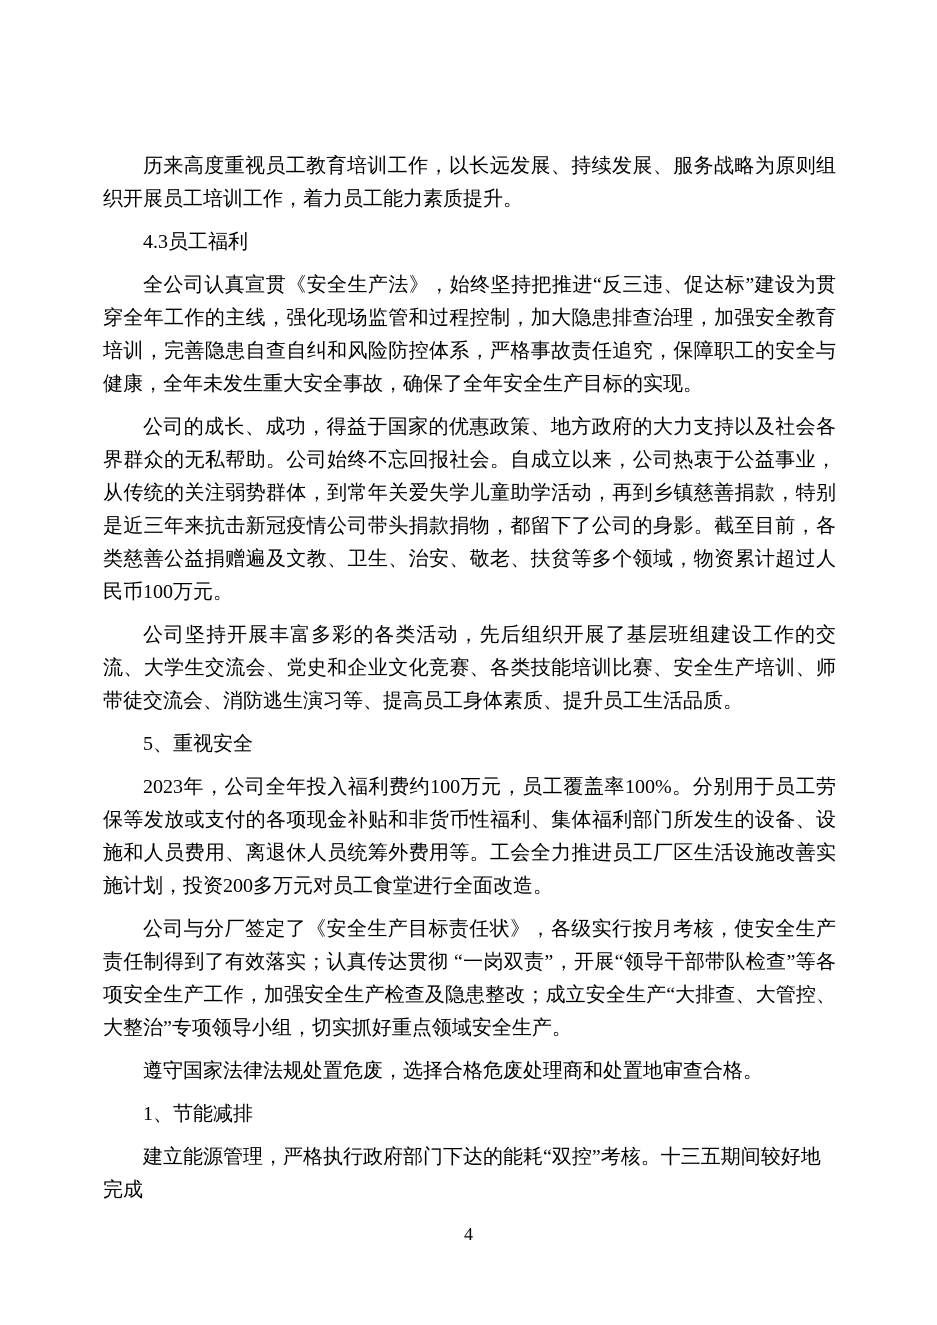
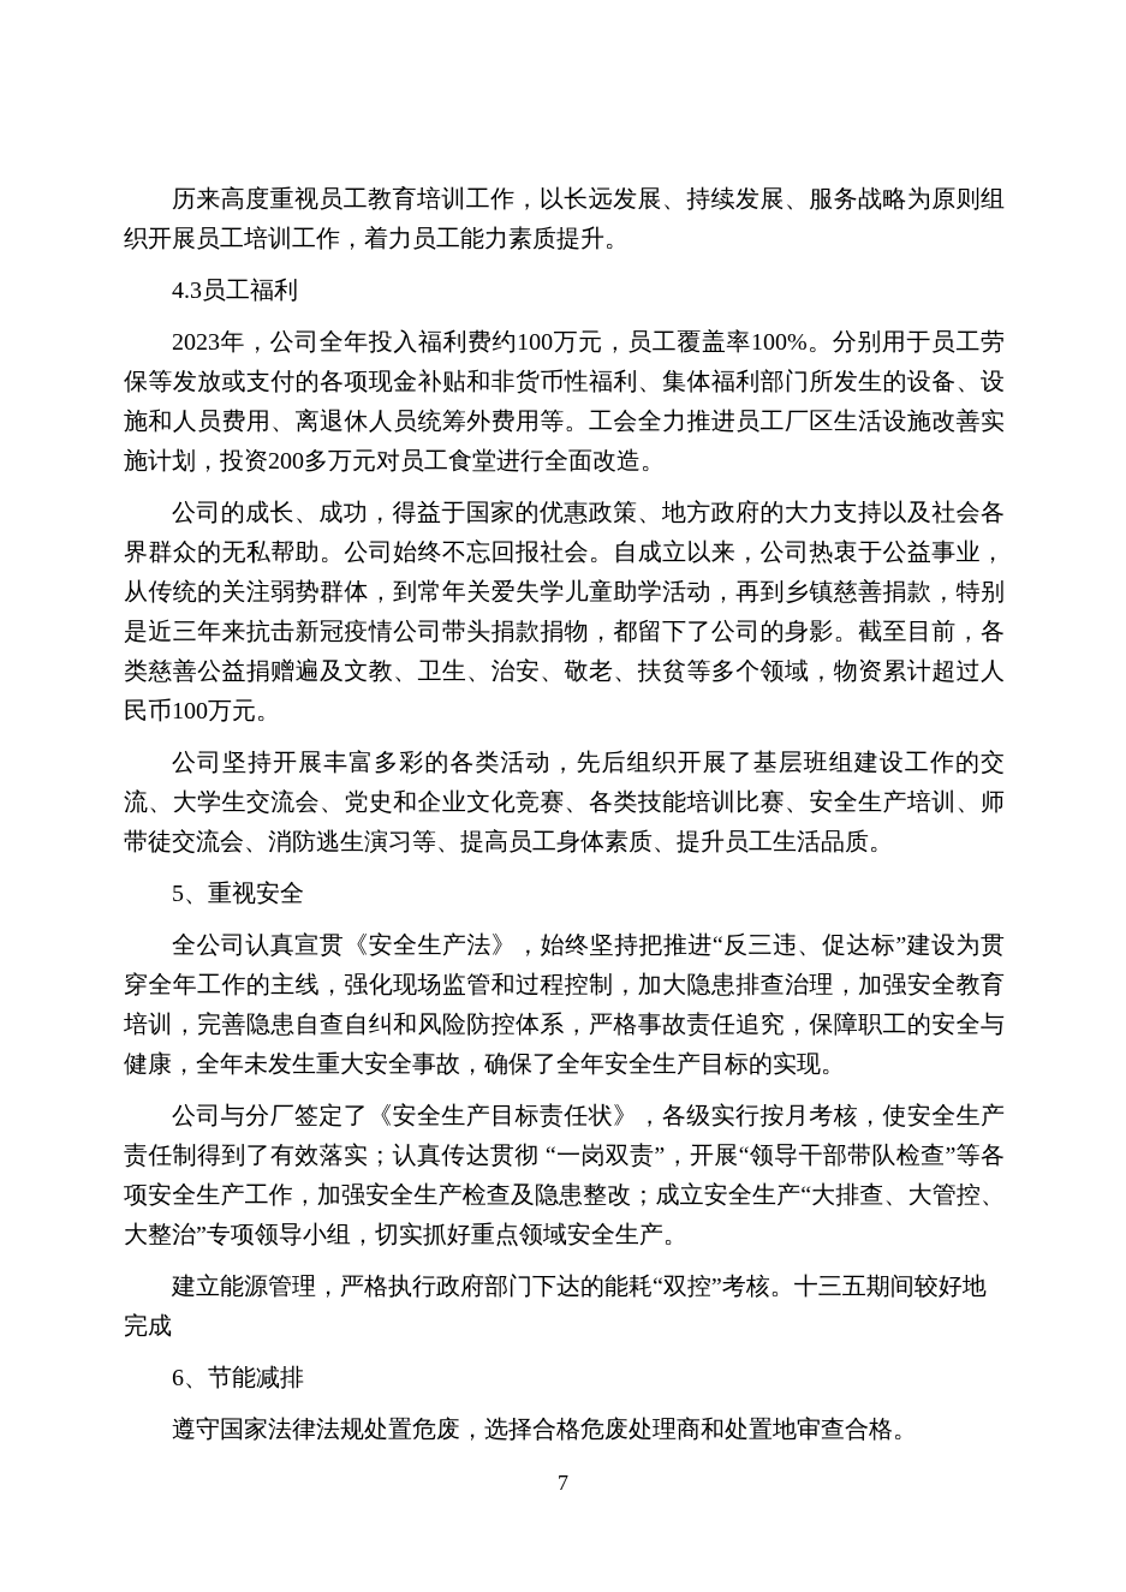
  历来高度重视员工教育培训工作，以长远发展、持续发展、服务战略为原则组织开展员工培训工作，着力员工能力素质提升。
  4.3员工福利
- 全公司认真宣贯《安全生产法》，始终坚持把推进“反三违、促达标”建设为贯穿全年工作的主线，强化现场监管和过程控制，加大隐患排查治理，加强安全教育培训，完善隐患自查自纠和风险防控体系，严格事故责任追究，保障职工的安全与健康，全年未发生重大安全事故，确保了全年安全生产目标的实现。
+ 2023年，公司全年投入福利费约100万元，员工覆盖率100%。分别用于员工劳保等发放或支付的各项现金补贴和非货币性福利、集体福利部门所发生的设备、设施和人员费用、离退休人员统筹外费用等。工会全力推进员工厂区生活设施改善实施计划，投资200多万元对员工食堂进行全面改造。
  公司的成长、成功，得益于国家的优惠政策、地方政府的大力支持以及社会各界群众的无私帮助。公司始终不忘回报社会。自成立以来，公司热衷于公益事业，从传统的关注弱势群体，到常年关爱失学儿童助学活动，再到乡镇慈善捐款，特别是近三年来抗击新冠疫情公司带头捐款捐物，都留下了公司的身影。截至目前，各类慈善公益捐赠遍及文教、卫生、治安、敬老、扶贫等多个领域，物资累计超过人民币100万元。
  公司坚持开展丰富多彩的各类活动，先后组织开展了基层班组建设工作的交流、大学生交流会、党史和企业文化竞赛、各类技能培训比赛、安全生产培训、师带徒交流会、消防逃生演习等、提高员工身体素质、提升员工生活品质。
  5、重视安全
- 2023年，公司全年投入福利费约100万元，员工覆盖率100%。分别用于员工劳保等发放或支付的各项现金补贴和非货币性福利、集体福利部门所发生的设备、设施和人员费用、离退休人员统筹外费用等。工会全力推进员工厂区生活设施改善实施计划，投资200多万元对员工食堂进行全面改造。
+ 全公司认真宣贯《安全生产法》，始终坚持把推进“反三违、促达标”建设为贯穿全年工作的主线，强化现场监管和过程控制，加大隐患排查治理，加强安全教育培训，完善隐患自查自纠和风险防控体系，严格事故责任追究，保障职工的安全与健康，全年未发生重大安全事故，确保了全年安全生产目标的实现。
  公司与分厂签定了《安全生产目标责任状》，各级实行按月考核，使安全生产责任制得到了有效落实；认真传达贯彻 “一岗双责”，开展“领导干部带队检查”等各项安全生产工作，加强安全生产检查及隐患整改；成立安全生产“大排查、大管控、大整治”专项领导小组，切实抓好重点领域安全生产。
- 遵守国家法律法规处置危废，选择合格危废处理商和处置地审查合格。
+ 建立能源管理，严格执行政府部门下达的能耗“双控”考核。十三五期间较好地完成
- 1、节能减排
+ 6、节能减排
- 建立能源管理，严格执行政府部门下达的能耗“双控”考核。十三五期间较好地完成
+ 遵守国家法律法规处置危废，选择合格危废处理商和处置地审查合格。
- 4
+ 7
